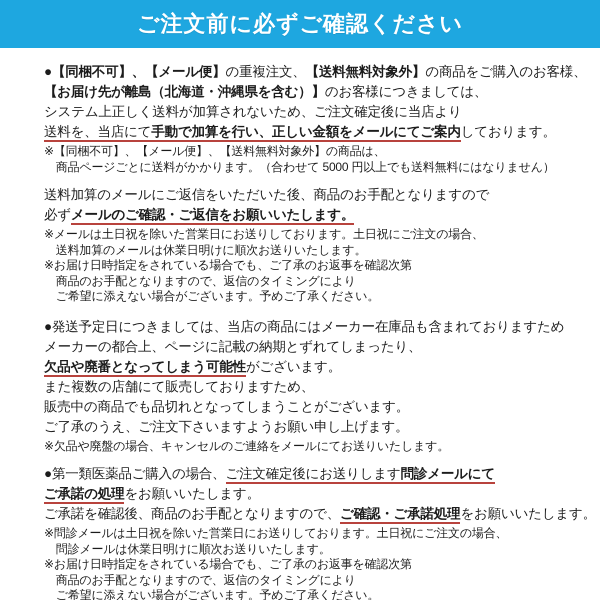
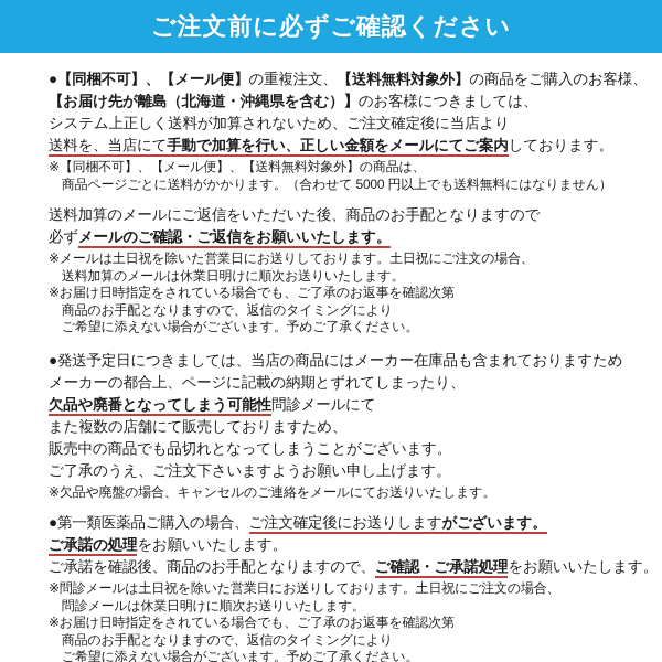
  ご注文前に必ずご確認ください
  ●【同梱不可】、【メール便】の重複注文、【送料無料対象外】の商品をご購入のお客様、
  【お届け先が離島（北海道・沖縄県を含む）】のお客様につきましては、
  システム上正しく送料が加算されないため、ご注文確定後に当店より
  送料を、当店にて手動で加算を行い、正しい金額をメールにてご案内しております。
  ※【同梱不可】、【メール便】、【送料無料対象外】の商品は、
  商品ページごとに送料がかかります。（合わせて 5000 円以上でも送料無料にはなりません）
  送料加算のメールにご返信をいただいた後、商品のお手配となりますので
  必ずメールのご確認・ご返信をお願いいたします。
  ※メールは土日祝を除いた営業日にお送りしております。土日祝にご注文の場合、
  送料加算のメールは休業日明けに順次お送りいたします。
  ※お届け日時指定をされている場合でも、ご了承のお返事を確認次第
  商品のお手配となりますので、返信のタイミングにより
  ご希望に添えない場合がございます。予めご了承ください。
  ●発送予定日につきましては、当店の商品にはメーカー在庫品も含まれておりますため
  メーカーの都合上、ページに記載の納期とずれてしまったり、
- 欠品や廃番となってしまう可能性がございます。
+ 欠品や廃番となってしまう可能性問診メールにて
  また複数の店舗にて販売しておりますため、
  販売中の商品でも品切れとなってしまうことがございます。
  ご了承のうえ、ご注文下さいますようお願い申し上げます。
  ※欠品や廃盤の場合、キャンセルのご連絡をメールにてお送りいたします。
- ●第一類医薬品ご購入の場合、ご注文確定後にお送りします問診メールにて
+ ●第一類医薬品ご購入の場合、ご注文確定後にお送りしますがございます。
  ご承諾の処理をお願いいたします。
  ご承諾を確認後、商品のお手配となりますので、ご確認・ご承諾処理をお願いいたします。
  ※問診メールは土日祝を除いた営業日にお送りしております。土日祝にご注文の場合、
  問診メールは休業日明けに順次お送りいたします。
  ※お届け日時指定をされている場合でも、ご了承のお返事を確認次第
  商品のお手配となりますので、返信のタイミングにより
  ご希望に添えない場合がございます。予めご了承ください。
